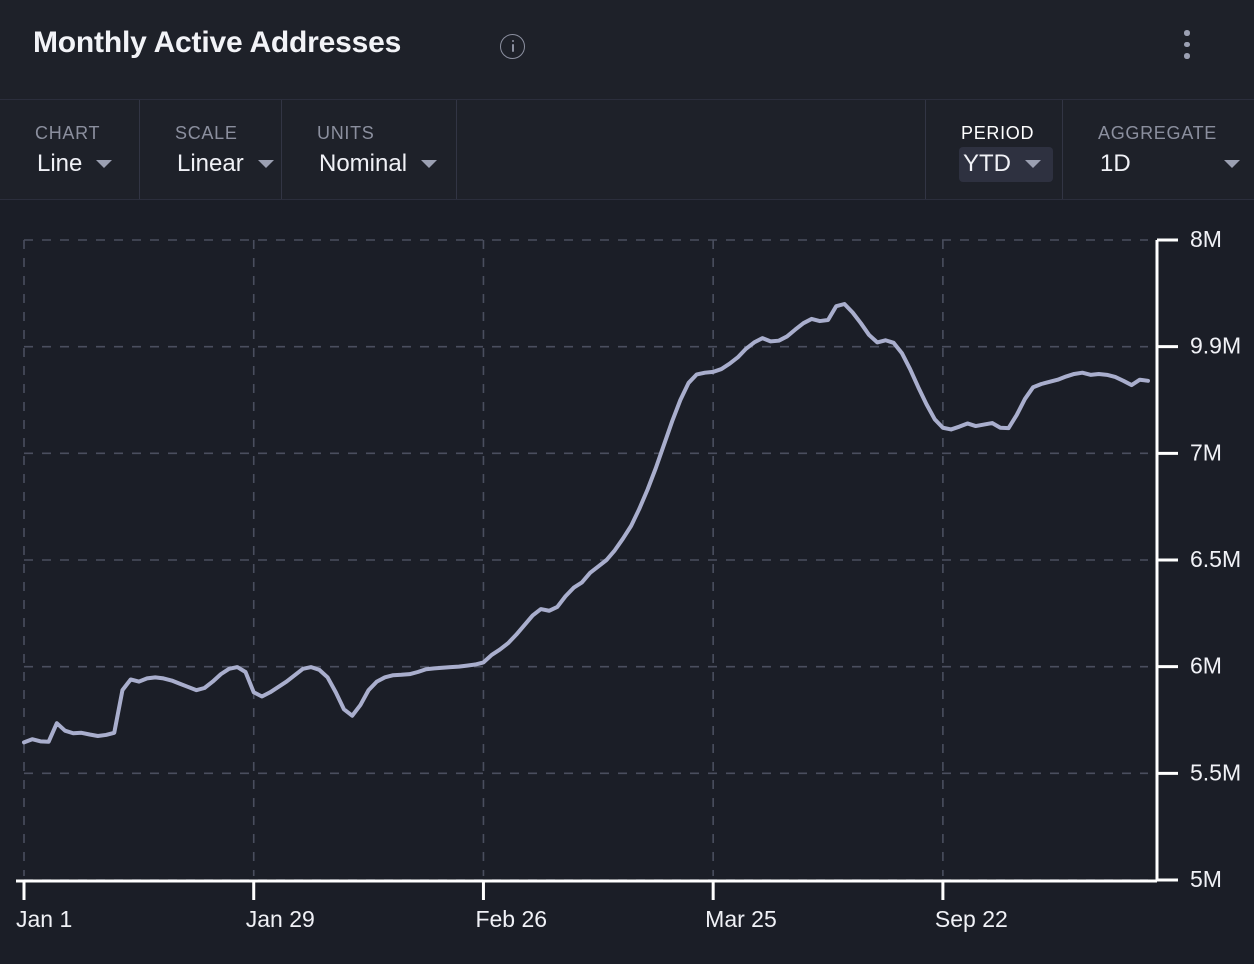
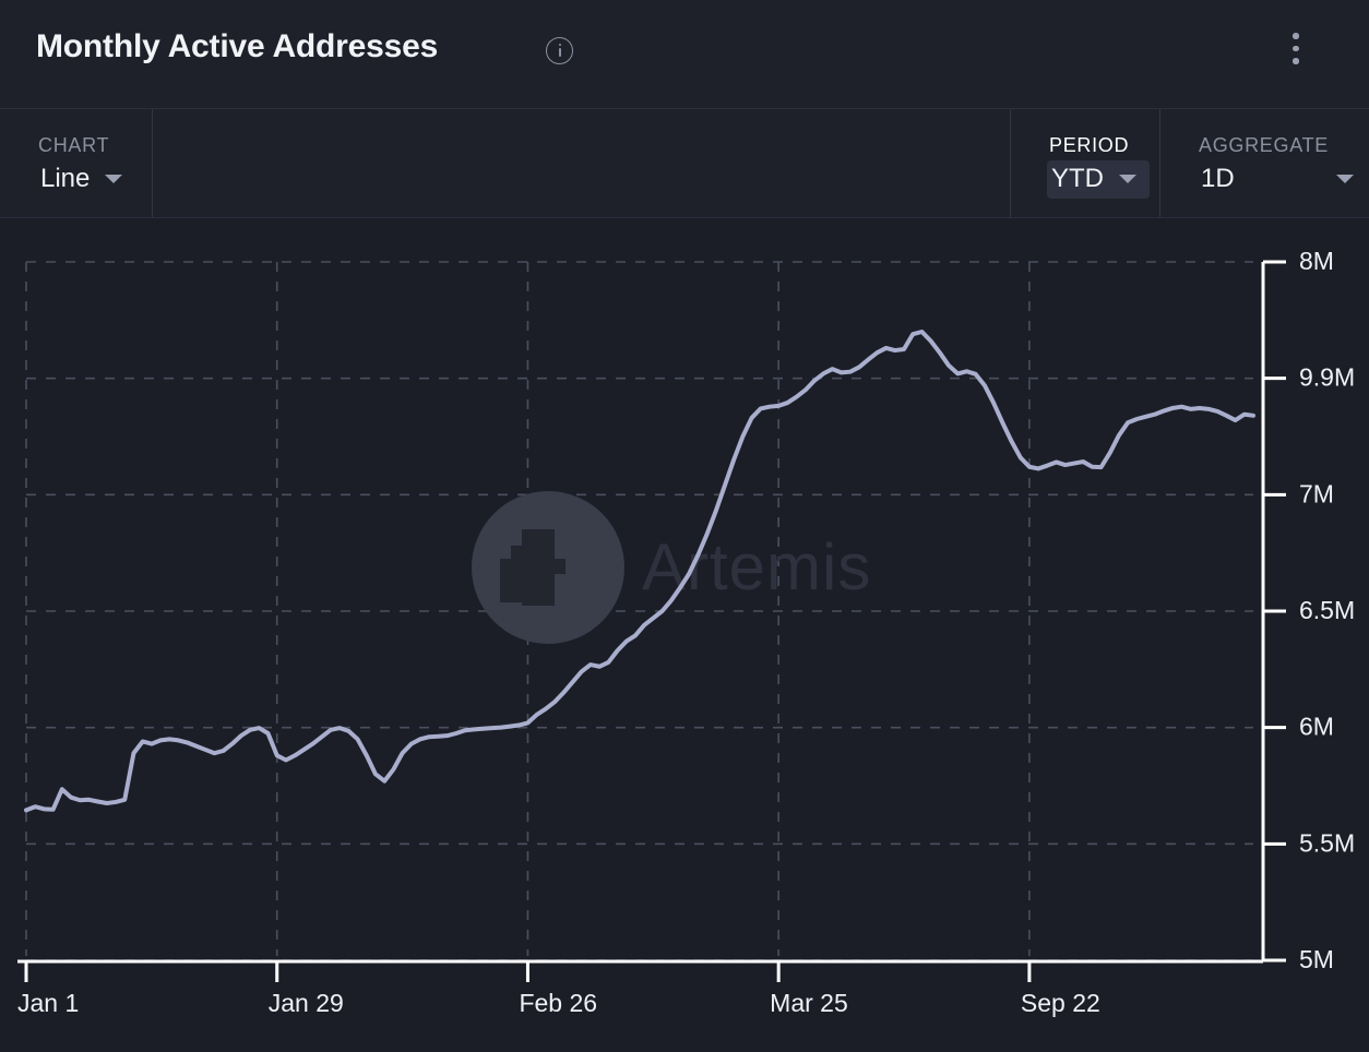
  Monthly Active Addresses
  CHART
  Line
- SCALE
- Linear
- UNITS
- Nominal
  PERIOD
  YTD
  AGGREGATE
  1D
+ Artemis
  8M
  9.9M
  7M
  6.5M
  6M
  5.5M
  5M
  Jan 1
  Jan 29
  Feb 26
  Mar 25
  Sep 22
